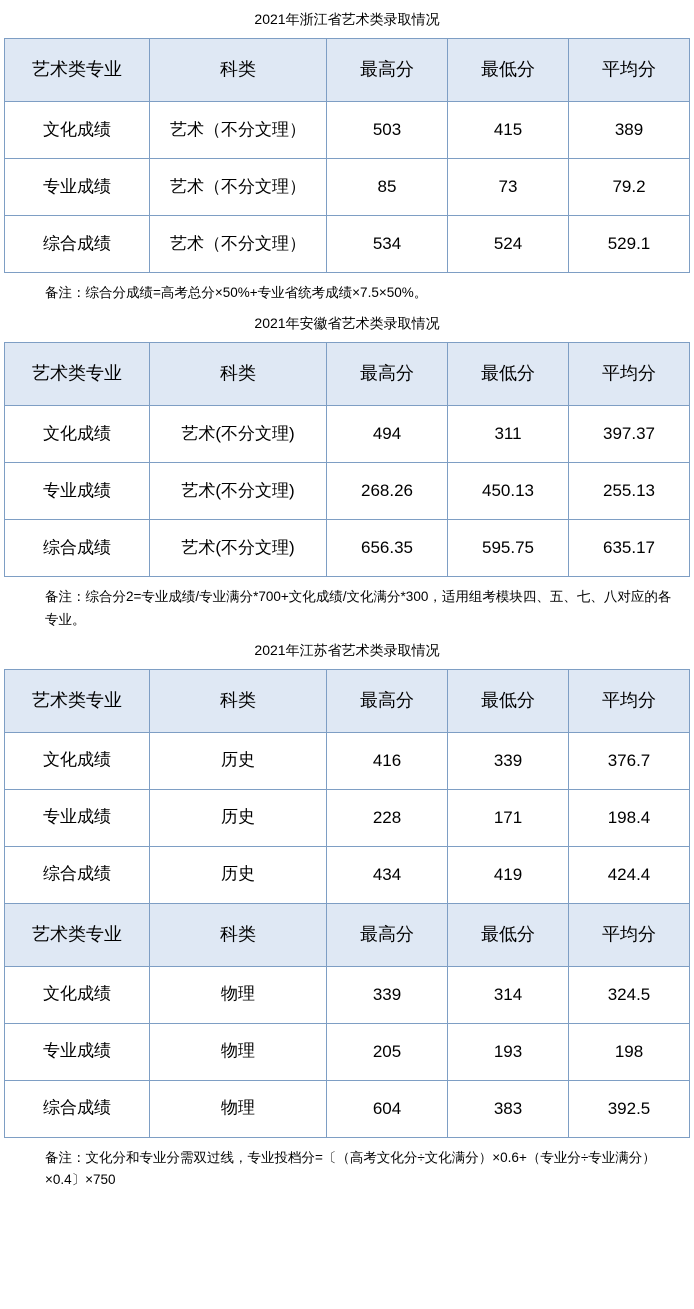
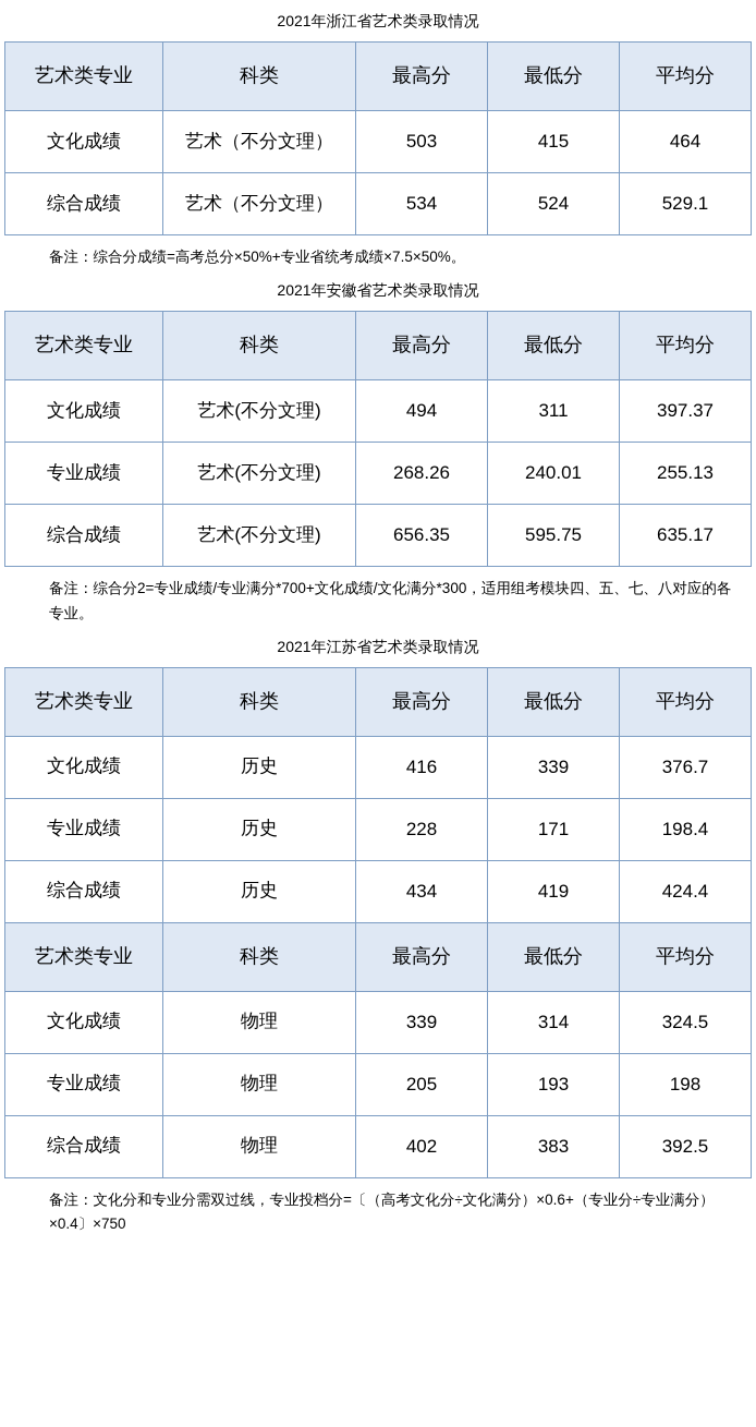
  2021年浙江省艺术类录取情况
  艺术类专业	科类	最高分	最低分	平均分
- 文化成绩	艺术（不分文理）	503	415	389
+ 文化成绩	艺术（不分文理）	503	415	464
- 专业成绩	艺术（不分文理）	85	73	79.2
  综合成绩	艺术（不分文理）	534	524	529.1
  备注：综合分成绩=高考总分×50%+专业省统考成绩×7.5×50%。
  2021年安徽省艺术类录取情况
  艺术类专业	科类	最高分	最低分	平均分
  文化成绩	艺术(不分文理)	494	311	397.37
- 专业成绩	艺术(不分文理)	268.26	450.13	255.13
+ 专业成绩	艺术(不分文理)	268.26	240.01	255.13
  综合成绩	艺术(不分文理)	656.35	595.75	635.17
  备注：综合分2=专业成绩/专业满分*700+文化成绩/文化满分*300，适用组考模块四、五、七、八对应的各专业。
  2021年江苏省艺术类录取情况
  艺术类专业	科类	最高分	最低分	平均分
  文化成绩	历史	416	339	376.7
  专业成绩	历史	228	171	198.4
  综合成绩	历史	434	419	424.4
  艺术类专业	科类	最高分	最低分	平均分
  文化成绩	物理	339	314	324.5
  专业成绩	物理	205	193	198
- 综合成绩	物理	604	383	392.5
+ 综合成绩	物理	402	383	392.5
  备注：文化分和专业分需双过线，专业投档分=〔（高考文化分÷文化满分）×0.6+（专业分÷专业满分）×0.4〕×750
